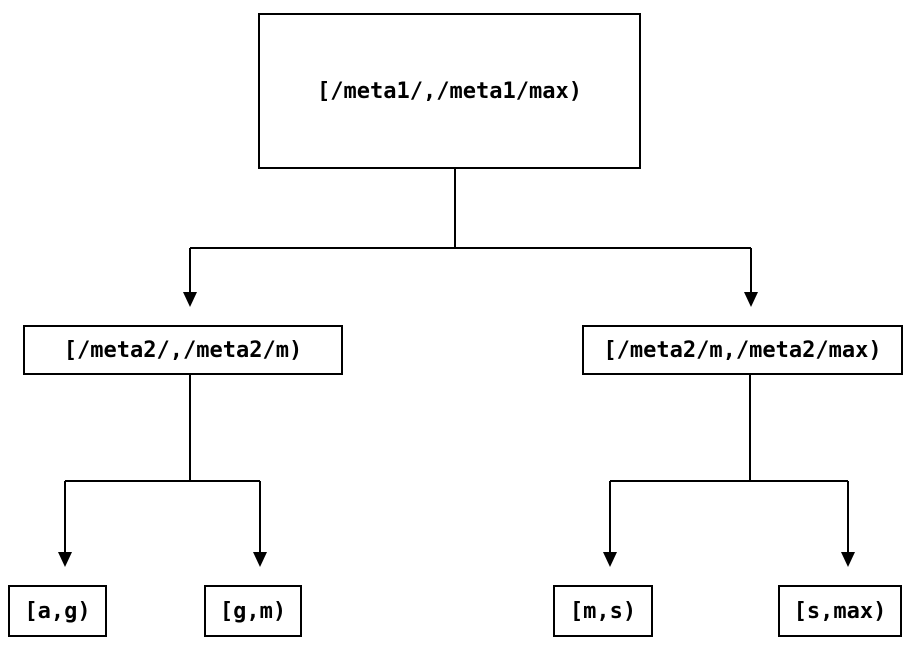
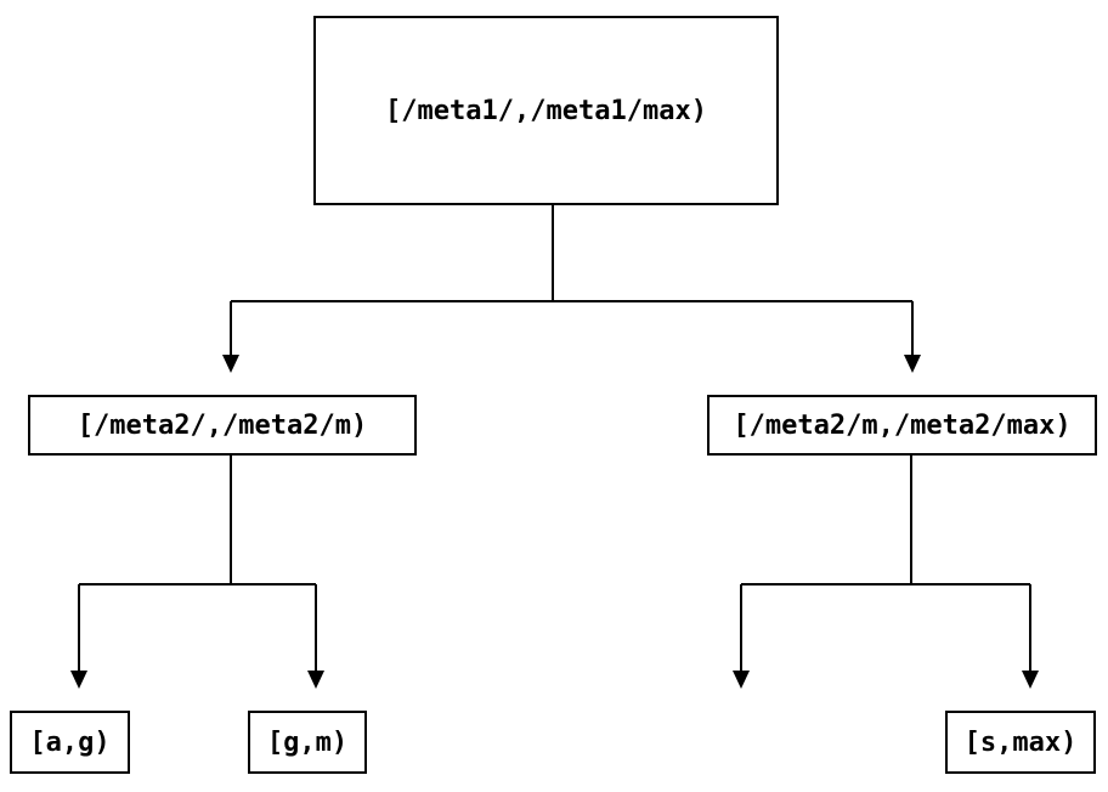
  [/meta1/,/meta1/max)
  [/meta2/,/meta2/m)
  [/meta2/m,/meta2/max)
  [a,g)
  [g,m)
- [m,s)
  [s,max)
